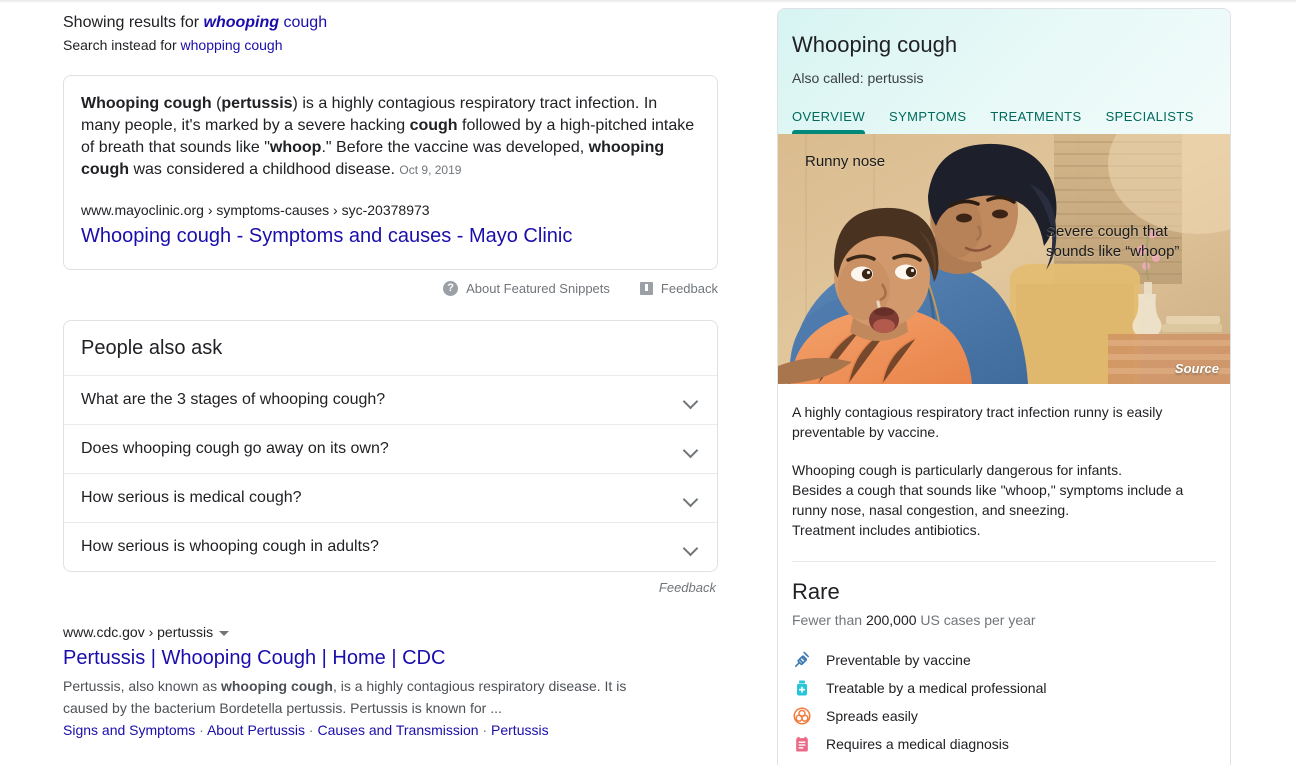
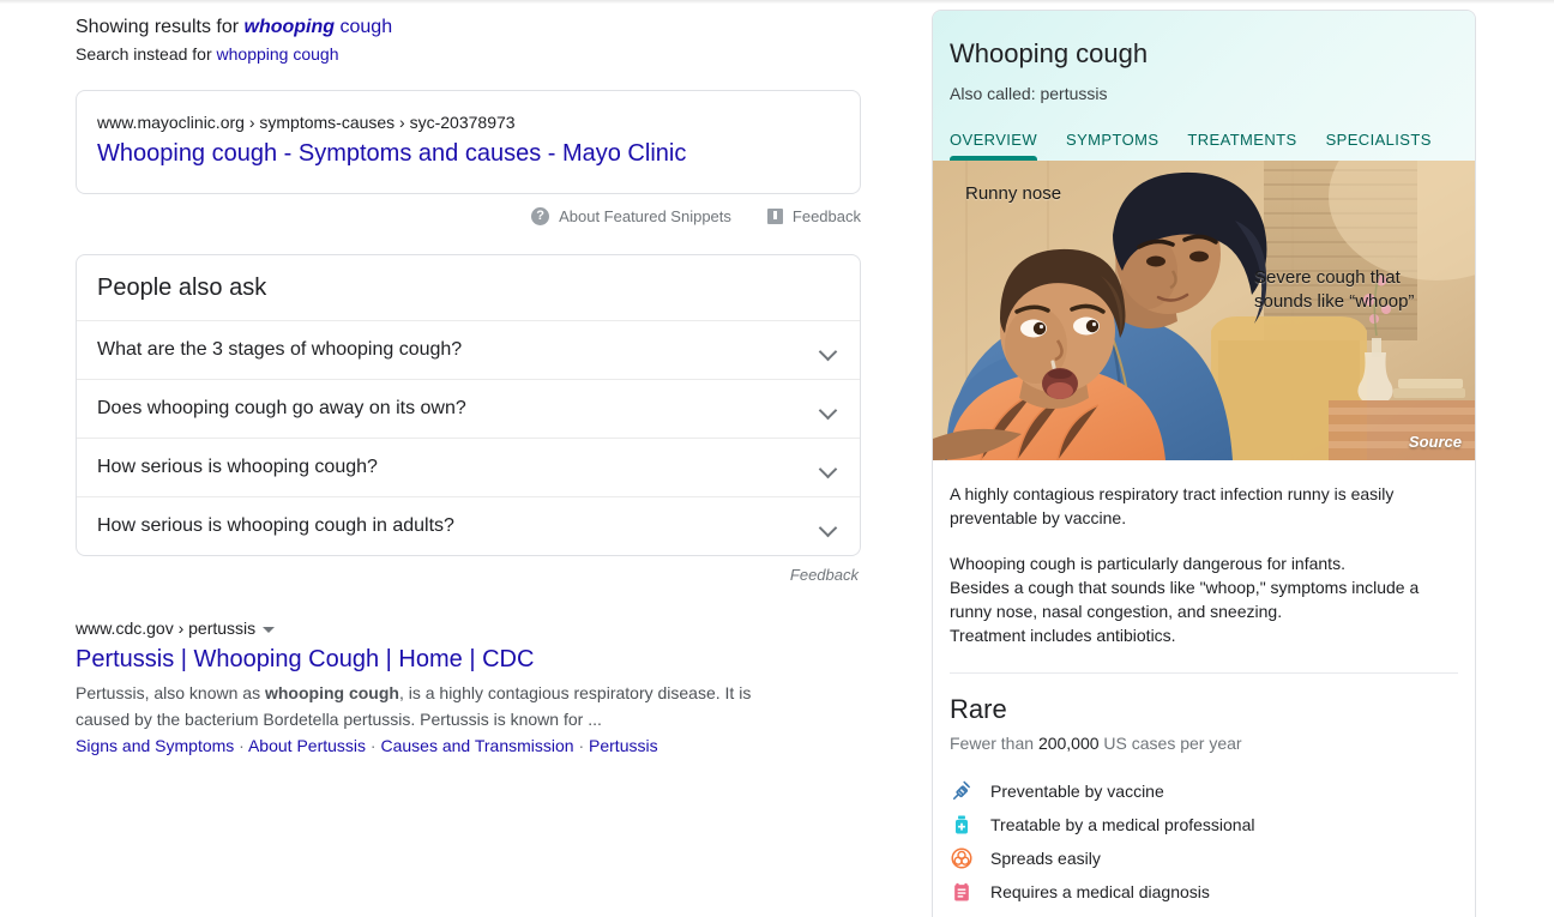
  Showing results for whooping cough
  Search instead for whopping cough
- Whooping cough (pertussis) is a highly contagious respiratory tract infection. In many people, it's marked by a severe hacking cough followed by a high-pitched intake of breath that sounds like "whoop." Before the vaccine was developed, whooping cough was considered a childhood disease. Oct 9, 2019
  www.mayoclinic.org › symptoms-causes › syc-20378973
  Whooping cough - Symptoms and causes - Mayo Clinic
  ?
  About Featured Snippets
  Feedback
  People also ask
  What are the 3 stages of whooping cough?
  Does whooping cough go away on its own?
- How serious is medical cough?
+ How serious is whooping cough?
  How serious is whooping cough in adults?
  Feedback
  www.cdc.gov › pertussis
  Pertussis | Whooping Cough | Home | CDC
  Pertussis, also known as whooping cough, is a highly contagious respiratory disease. It is caused by the bacterium Bordetella pertussis. Pertussis is known for ...
  Signs and Symptoms · About Pertussis · Causes and Transmission · Pertussis
  Whooping cough
  Also called: pertussis
  OVERVIEW
  SYMPTOMS
  TREATMENTS
  SPECIALISTS
  Runny nose
  Severe cough that
  sounds like “whoop”
  Source
  A highly contagious respiratory tract infection runny is easily preventable by vaccine.
  Whooping cough is particularly dangerous for infants.
  Besides a cough that sounds like "whoop," symptoms include a runny nose, nasal congestion, and sneezing.
  Treatment includes antibiotics.
  Rare
  Fewer than 200,000 US cases per year
  Preventable by vaccine
  Treatable by a medical professional
  Spreads easily
  Requires a medical diagnosis
